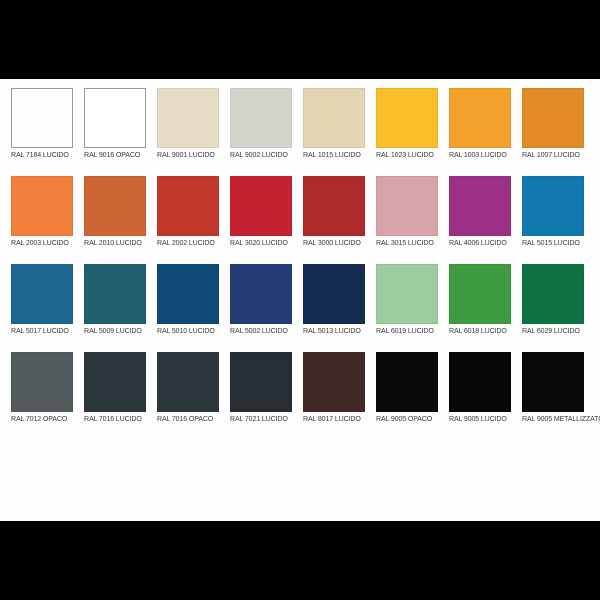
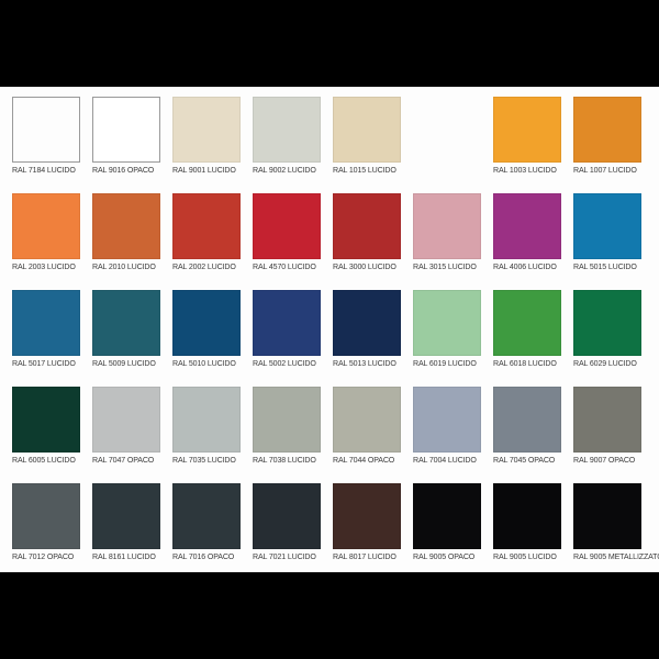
  RAL 7184 LUCIDO
  RAL 9016 OPACO
  RAL 9001 LUCIDO
  RAL 9002 LUCIDO
  RAL 1015 LUCIDO
- RAL 1023 LUCIDO
  RAL 1003 LUCIDO
  RAL 1007 LUCIDO
  RAL 2003 LUCIDO
  RAL 2010 LUCIDO
  RAL 2002 LUCIDO
- RAL 3020 LUCIDO
+ RAL 4570 LUCIDO
  RAL 3000 LUCIDO
  RAL 3015 LUCIDO
  RAL 4006 LUCIDO
  RAL 5015 LUCIDO
  RAL 5017 LUCIDO
  RAL 5009 LUCIDO
  RAL 5010 LUCIDO
  RAL 5002 LUCIDO
  RAL 5013 LUCIDO
  RAL 6019 LUCIDO
  RAL 6018 LUCIDO
  RAL 6029 LUCIDO
+ RAL 6005 LUCIDO
+ RAL 7047 OPACO
+ RAL 7035 LUCIDO
+ RAL 7038 LUCIDO
+ RAL 7044 OPACO
+ RAL 7004 LUCIDO
+ RAL 7045 OPACO
+ RAL 9007 OPACO
  RAL 7012 OPACO
- RAL 7016 LUCIDO
+ RAL 8161 LUCIDO
  RAL 7016 OPACO
  RAL 7021 LUCIDO
  RAL 8017 LUCIDO
  RAL 9005 OPACO
  RAL 9005 LUCIDO
  RAL 9005 METALLIZZAT
